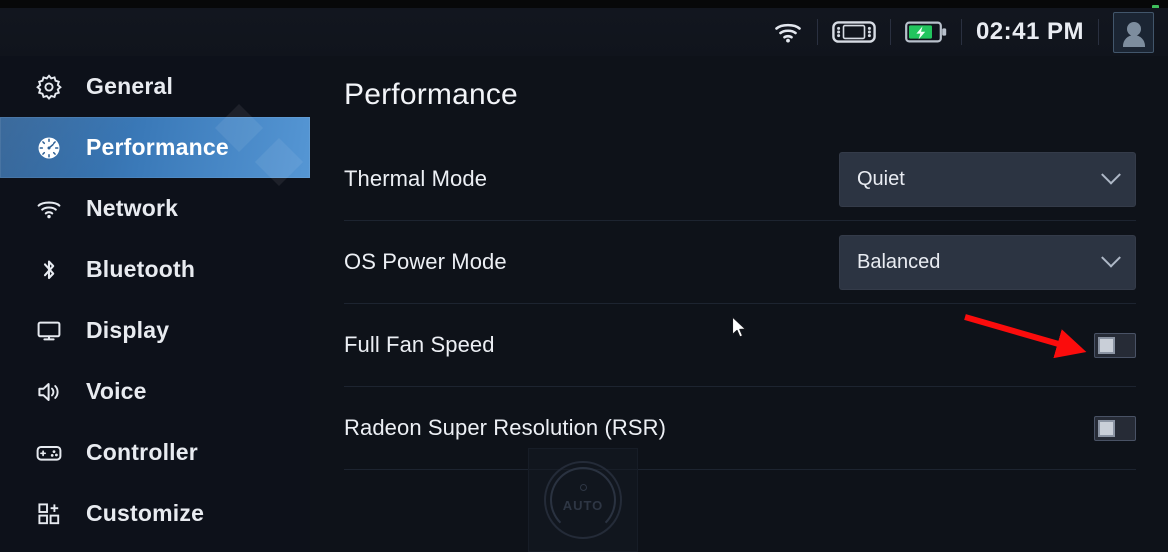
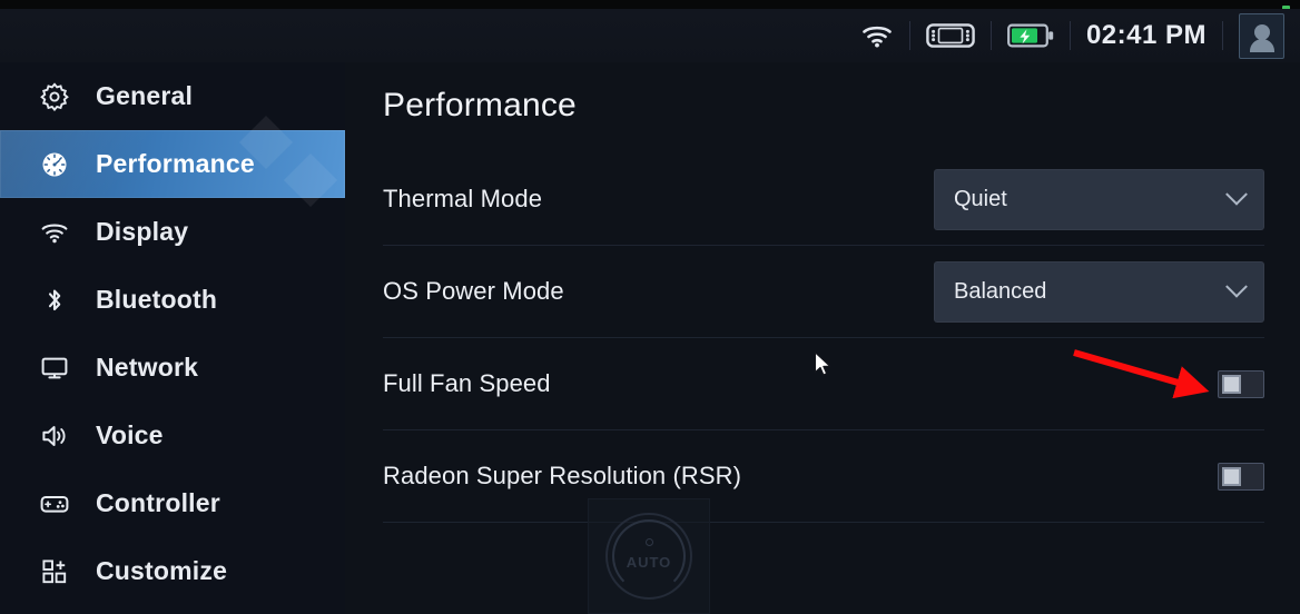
  02:41 PM
  General
  Performance
- Network
+ Display
  Bluetooth
- Display
+ Network
  Voice
  Controller
  Customize
  Performance
  Thermal Mode
  Quiet
  OS Power Mode
  Balanced
  Full Fan Speed
  Radeon Super Resolution (RSR)
  AUTO
